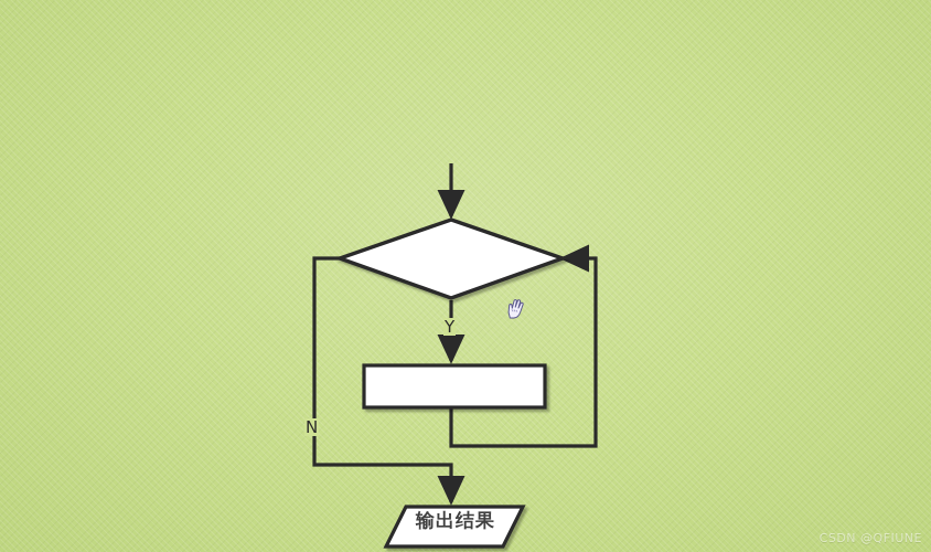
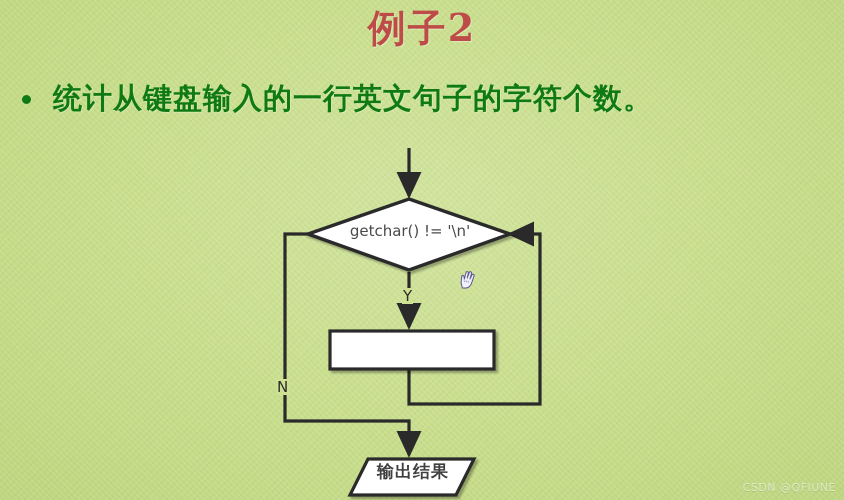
+ 例子2
+ 统计从键盘输入的一行英文句子的字符个数。
+ getchar() != '\n'
  输出结果
  Y
  N
  CSDN @QFIUNE
